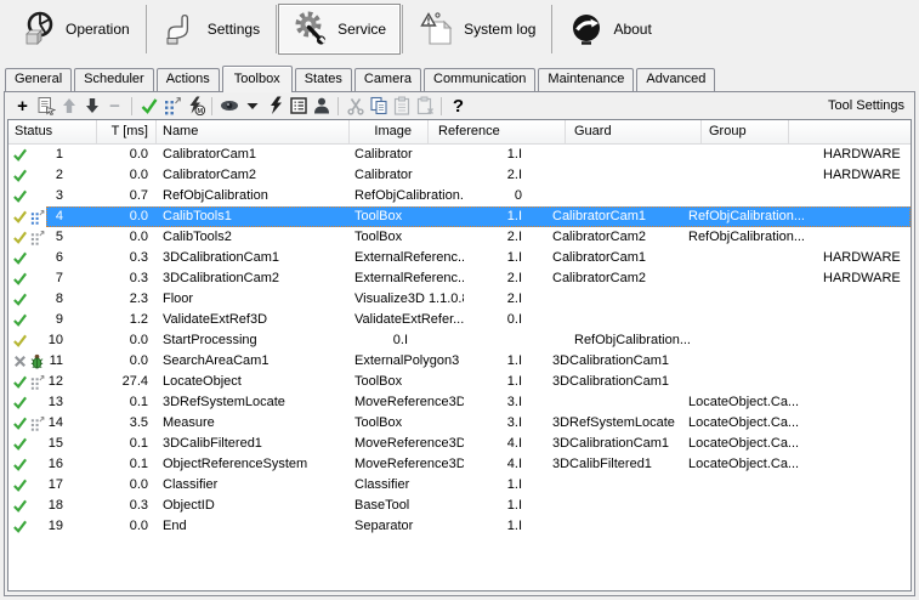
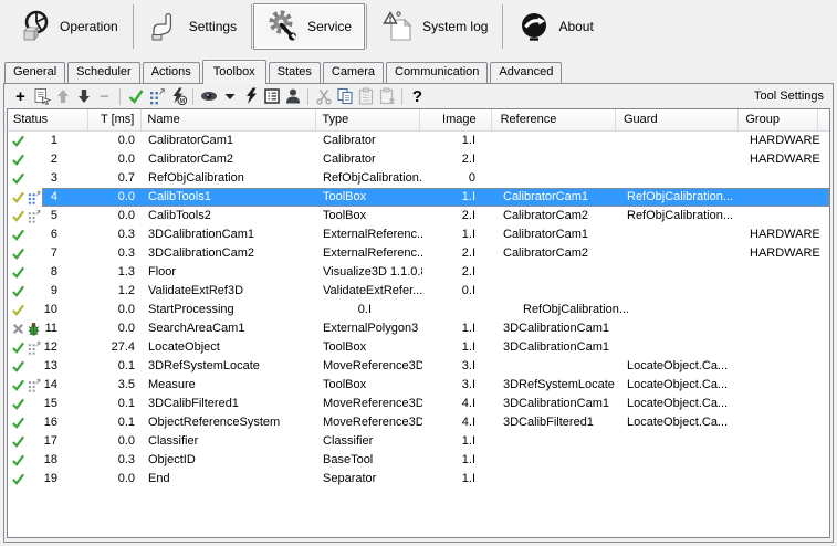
  Operation
  Settings
  Service
  System log
  About
  General
  Scheduler
  Actions
  Toolbox
  States
  Camera
  Communication
- Maintenance
  Advanced
  +
  −
  ?
  Tool Settings
  Status
  T [ms]
  Name
+ Type
  Image
  Reference
  Guard
  Group
  1
  0.0
  CalibratorCam1
  Calibrator
  1.I
  HARDWARE
  2
  0.0
  CalibratorCam2
  Calibrator
  2.I
  HARDWARE
  3
  0.7
  RefObjCalibration
  RefObjCalibration.
  0
  4
  0.0
  CalibTools1
  ToolBox
  1.I
  CalibratorCam1
  RefObjCalibration...
  5
  0.0
  CalibTools2
  ToolBox
  2.I
  CalibratorCam2
  RefObjCalibration...
  6
  0.3
  3DCalibrationCam1
  ExternalReferenc..
  1.I
  CalibratorCam1
  HARDWARE
  7
  0.3
  3DCalibrationCam2
  ExternalReferenc..
  2.I
  CalibratorCam2
  HARDWARE
  8
- 2.3
+ 1.3
  Floor
  Visualize3D 1.1.0.
  2.I
  9
  1.2
  ValidateExtRef3D
  ValidateExtRefer...
  0.I
  10
  0.0
  StartProcessing
  0.I
  RefObjCalibration...
  11
  0.0
  SearchAreaCam1
  ExternalPolygon3
  1.I
  3DCalibrationCam1
  12
  27.4
  LocateObject
  ToolBox
  1.I
  3DCalibrationCam1
  13
  0.1
  3DRefSystemLocate
  MoveReference3D
  3.I
  LocateObject.Ca...
  14
  3.5
  Measure
  ToolBox
  3.I
  3DRefSystemLocate
  LocateObject.Ca...
  15
  0.1
  3DCalibFiltered1
  MoveReference3D
  4.I
  3DCalibrationCam1
  LocateObject.Ca...
  16
  0.1
  ObjectReferenceSystem
  MoveReference3D
  4.I
  3DCalibFiltered1
  LocateObject.Ca...
  17
  0.0
  Classifier
  Classifier
  1.I
  18
  0.3
  ObjectID
  BaseTool
  1.I
  19
  0.0
  End
  Separator
  1.I
